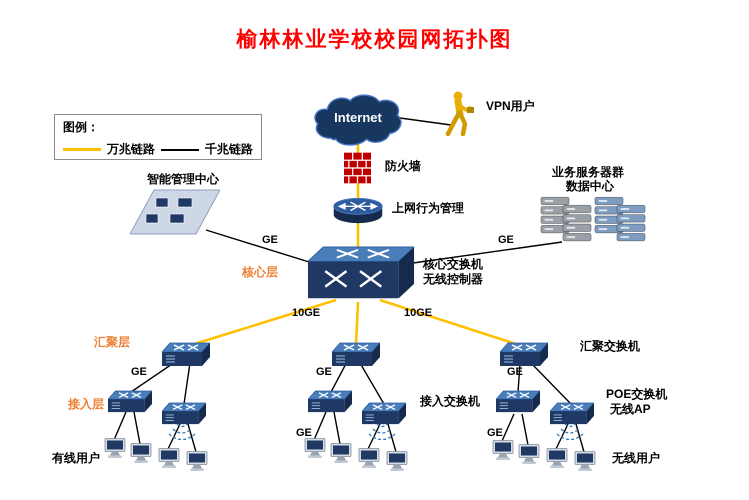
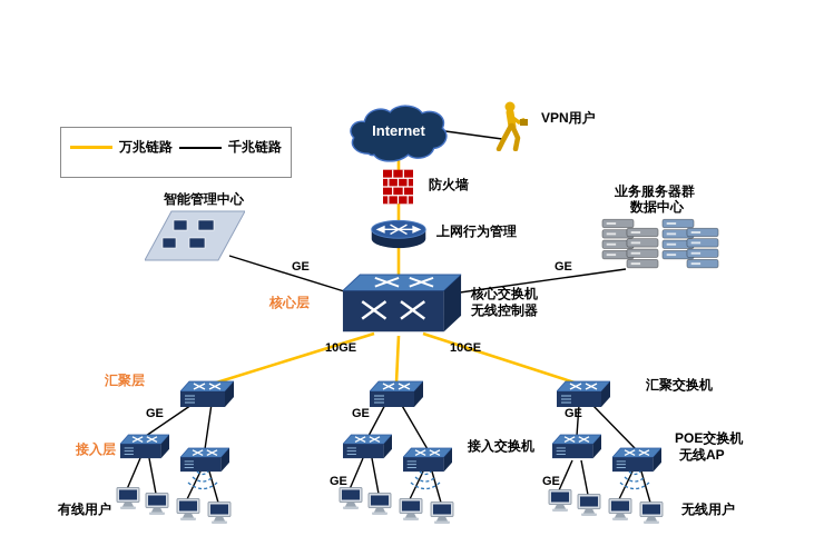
- 榆林林业学校校园网拓扑图
- 图例：
  万兆链路
  千兆链路
  Internet
  VPN用户
  防火墙
  上网行为管理
  智能管理中心
  业务服务器群
  数据中心
  GE
  GE
  核心层
  核心交换机
  无线控制器
  10GE
  10GE
  汇聚层
  汇聚交换机
  GE
  GE
  GE
  接入层
  接入交换机
  POE交换机
  无线AP
  GE
  GE
  有线用户
  无线用户
